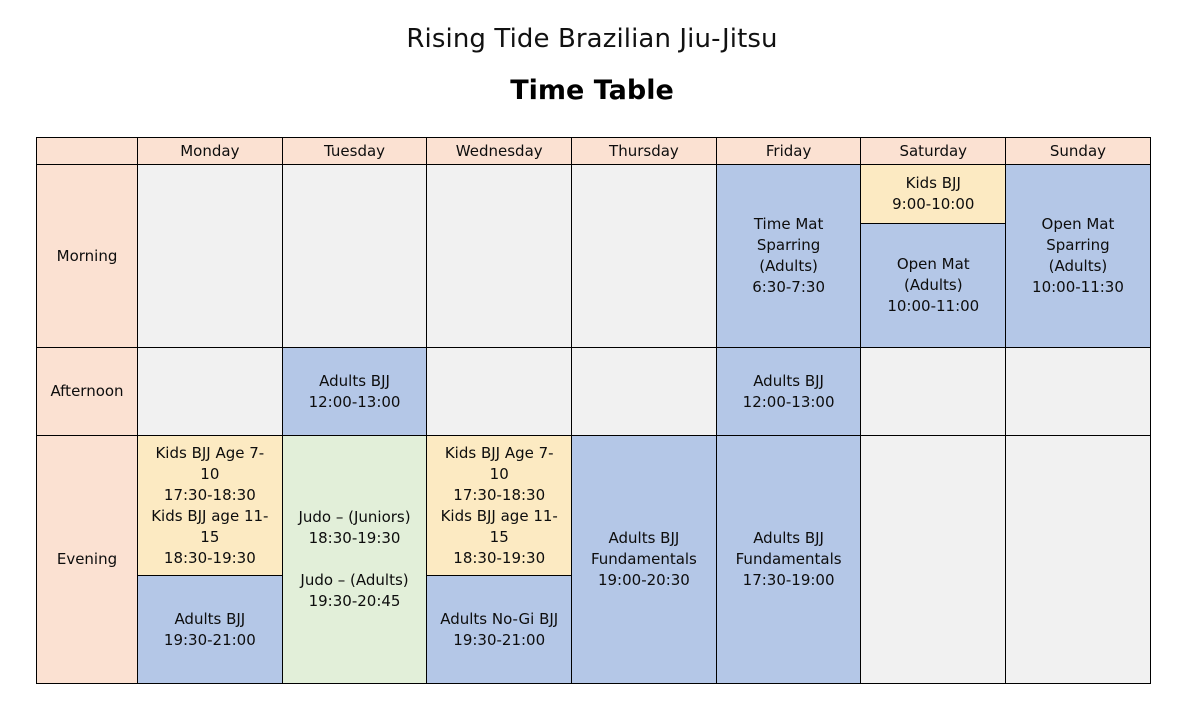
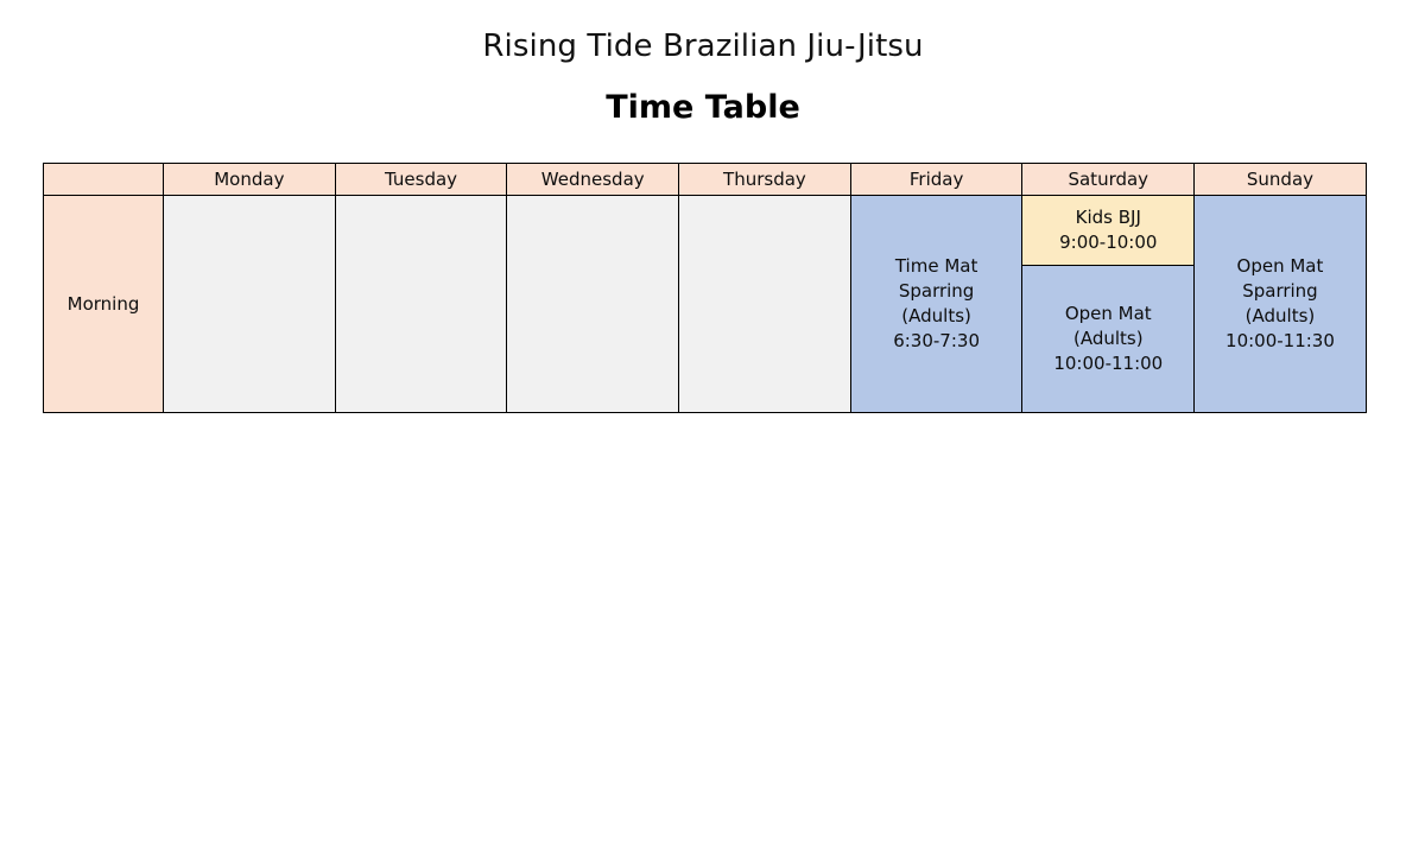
  Rising Tide Brazilian Jiu-Jitsu
  Time Table
  	Monday	Tuesday	Wednesday	Thursday	Friday	Saturday	Sunday
  Morning					Time Mat Sparring (Adults) 6:30-7:30	Kids BJJ 9:00-10:00 Open Mat (Adults) 10:00-11:00	Open Mat Sparring (Adults) 10:00-11:30
- Afternoon		Adults BJJ 12:00-13:00			Adults BJJ 12:00-13:00
- Evening	Kids BJJ Age 7-10 17:30-18:30 Kids BJJ age 11-15 18:30-19:30 Adults BJJ 19:30-21:00	Judo – (Juniors) 18:30-19:30 Judo – (Adults) 19:30-20:45	Kids BJJ Age 7-10 17:30-18:30 Kids BJJ age 11-15 18:30-19:30 Adults No-Gi BJJ 19:30-21:00	Adults BJJ Fundamentals 19:00-20:30	Adults BJJ Fundamentals 17:30-19:00
